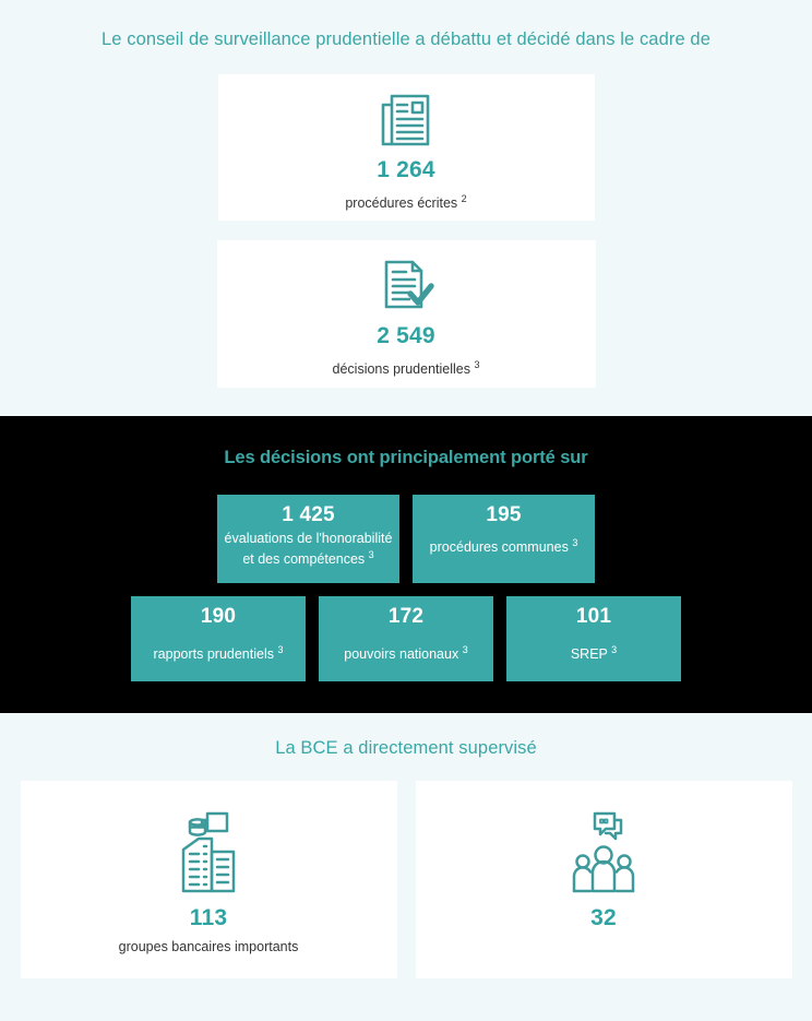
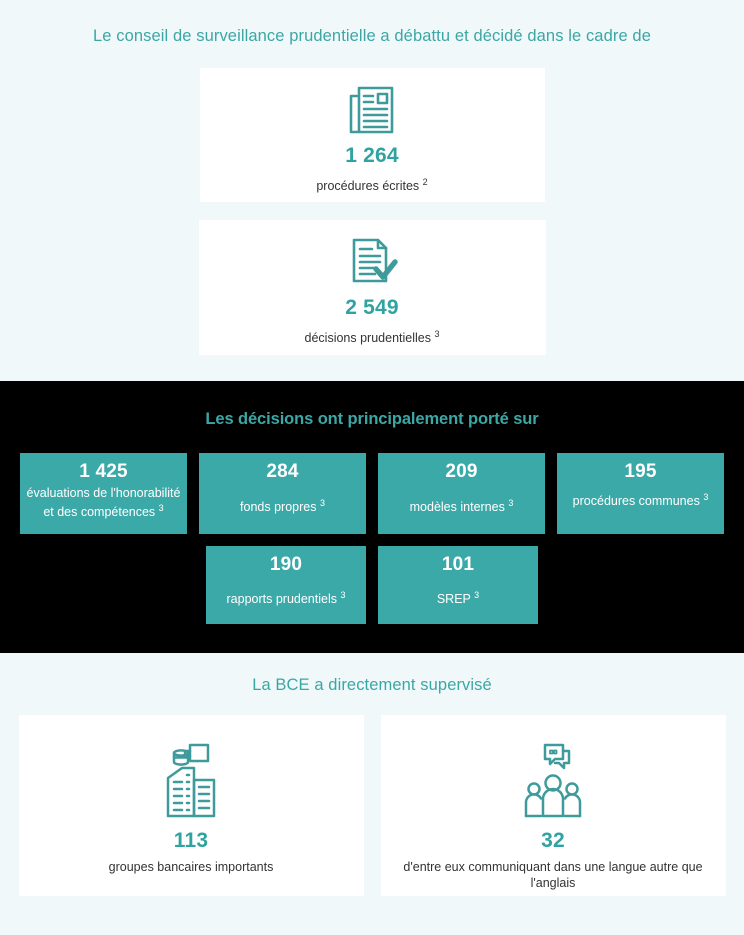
  Le conseil de surveillance prudentielle a débattu et décidé dans le cadre de
  1 264
  procédures écrites 2
  2 549
  décisions prudentielles 3
  Les décisions ont principalement porté sur
  1 425
  évaluations de l'honorabilité et des compétences 3
+ 284
+ fonds propres 3
+ 209
+ modèles internes 3
  195
  procédures communes 3
  190
  rapports prudentiels 3
- 172
- pouvoirs nationaux 3
  101
  SREP 3
  La BCE a directement supervisé
  113
  groupes bancaires importants
  32
+ d'entre eux communiquant dans une langue autre que l'anglais
